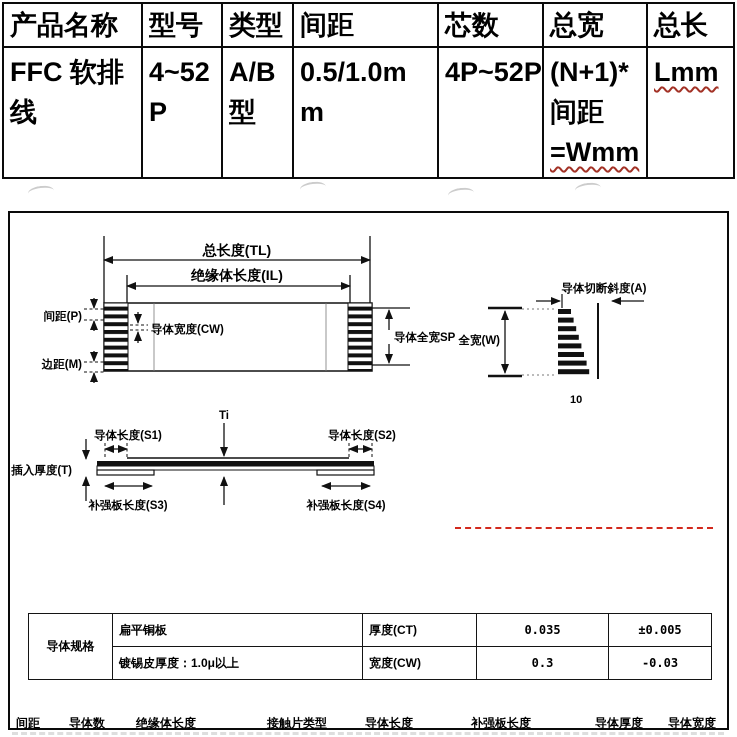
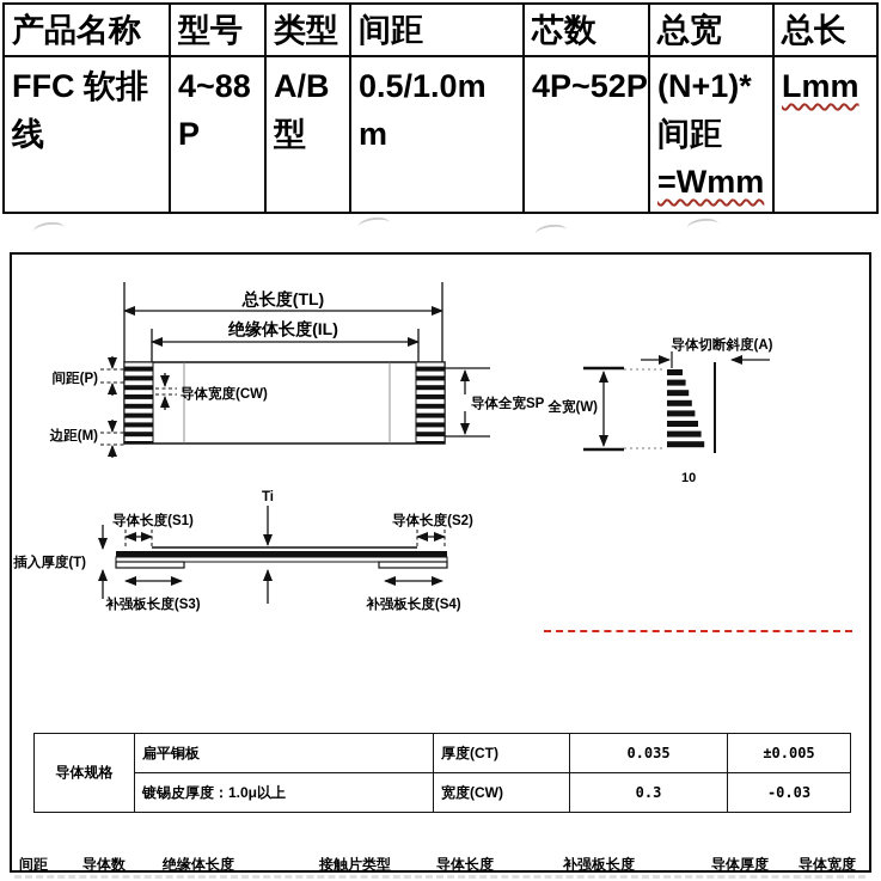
  产品名称	型号	类型	间距	芯数	总宽	总长
- FFC 软排 线	4~52 P	A/B 型	0.5/1.0m m	4P~52P	(N+1)* 间距 =Wmm	Lmm
+ FFC 软排 线	4~88 P	A/B 型	0.5/1.0m m	4P~52P	(N+1)* 间距 =Wmm	Lmm
  总长度(TL)
  绝缘体长度(IL)
  间距(P)
  导体宽度(CW)
  边距(M)
  导体全宽SP
  导体切断斜度(A)
  全宽(W)
  10
  Ti
  导体长度(S1)
  导体长度(S2)
  插入厚度(T)
  补强板长度(S3)
  补强板长度(S4)
  导体规格	扁平铜板	厚度(CT)	0.035	±0.005
  镀锡皮厚度：1.0μ以上	宽度(CW)	0.3	-0.03
  间距
  导体数
  绝缘体长度
  接触片类型
  导体长度
  补强板长度
  导体厚度
  导体宽度
